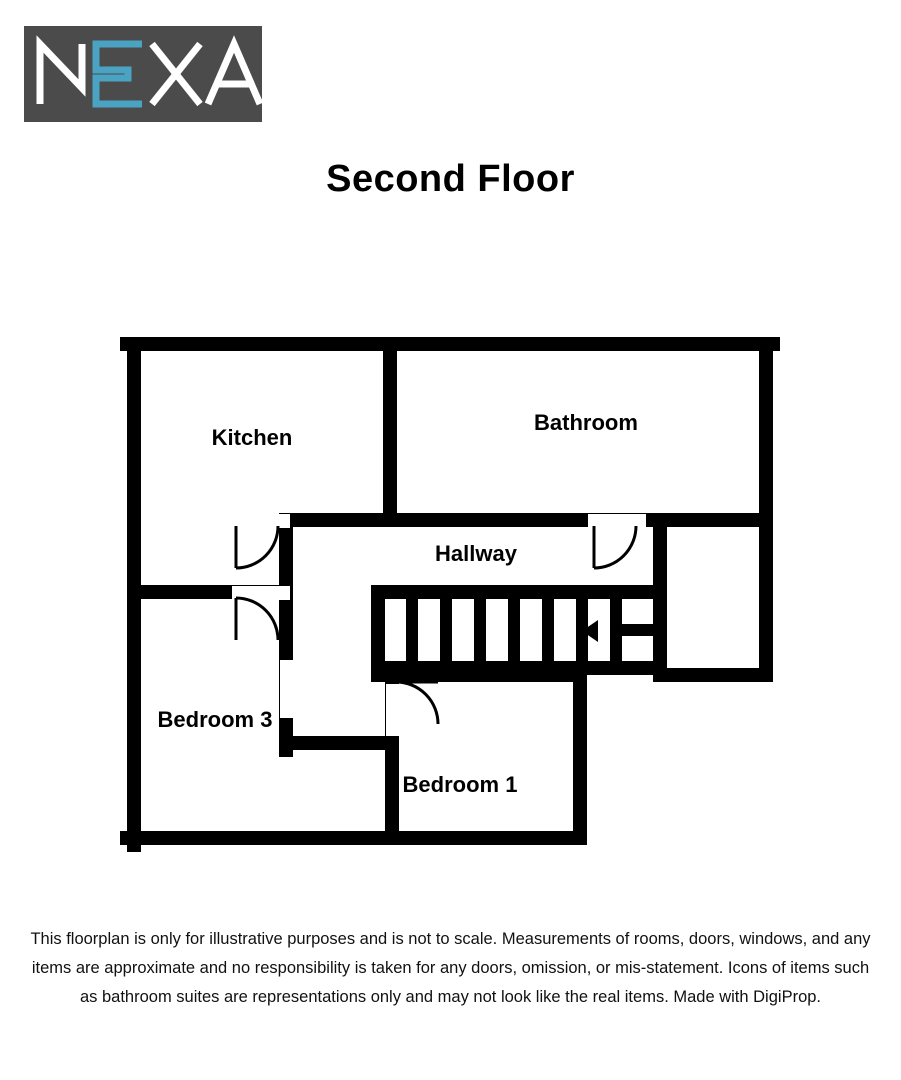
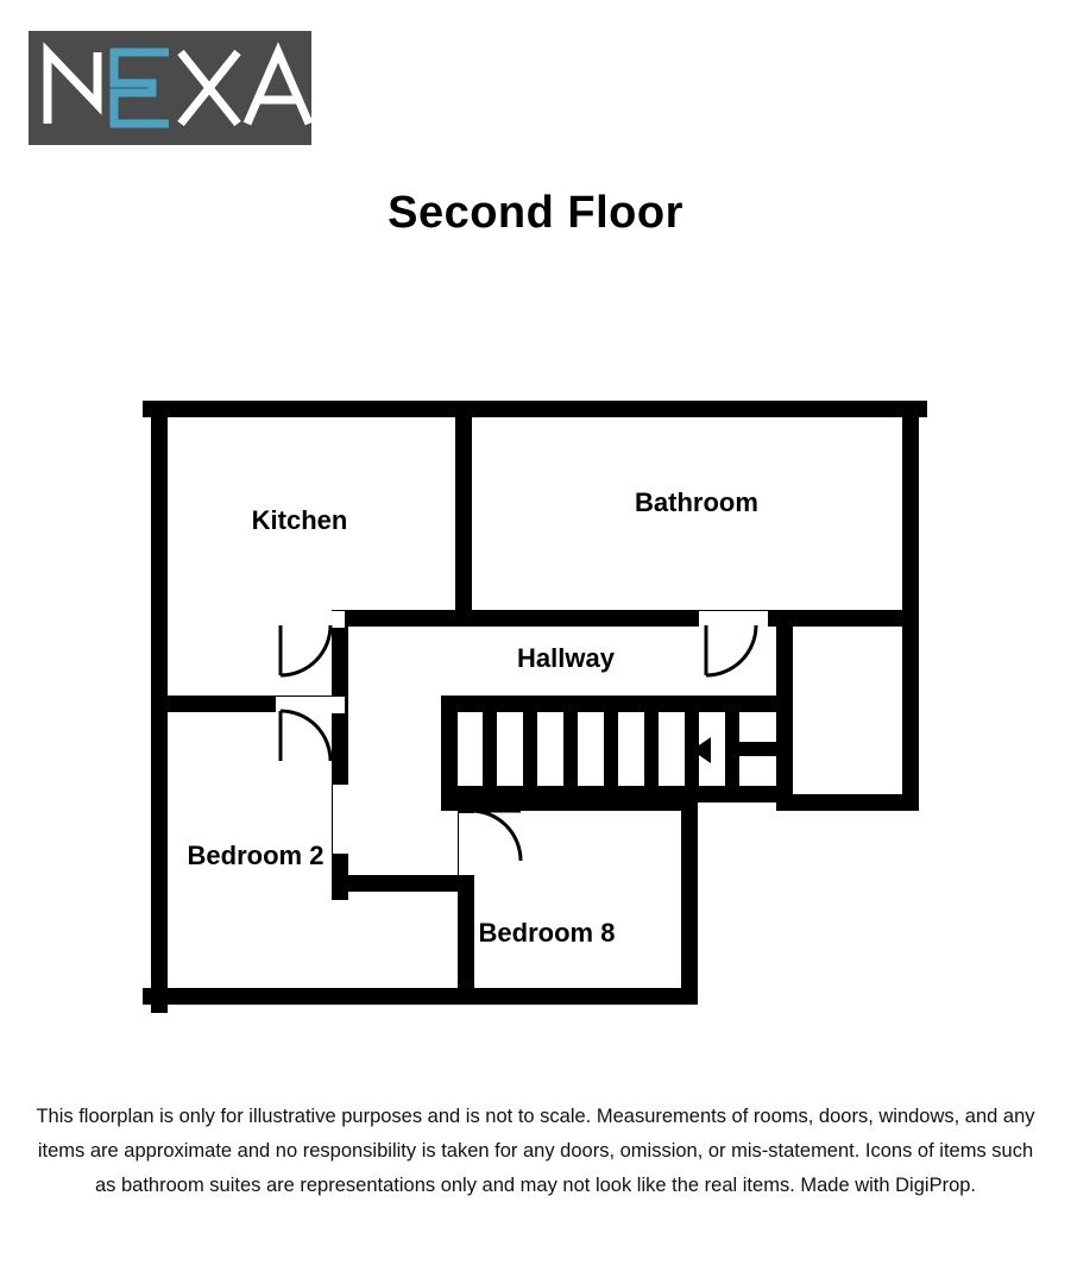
  Second Floor
  Kitchen
  Bathroom
  Hallway
- Bedroom 3
+ Bedroom 2
- Bedroom 1
+ Bedroom 8
  This floorplan is only for illustrative purposes and is not to scale. Measurements of rooms, doors, windows, and any items are approximate and no responsibility is taken for any doors, omission, or mis-statement. Icons of items such as bathroom suites are representations only and may not look like the real items. Made with DigiProp.
